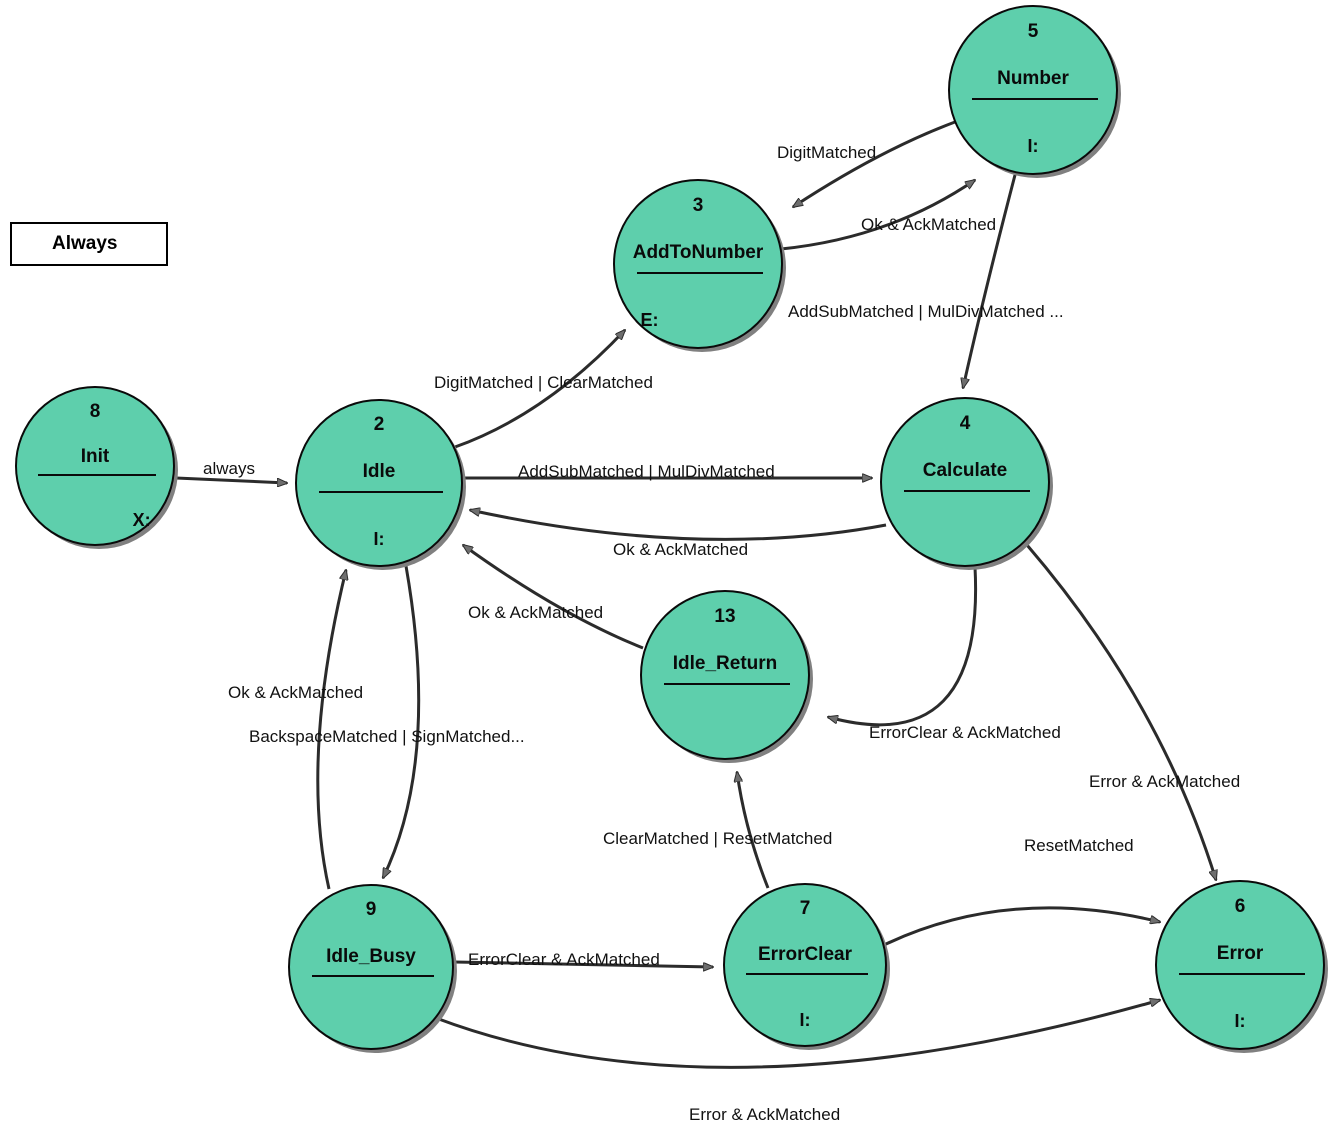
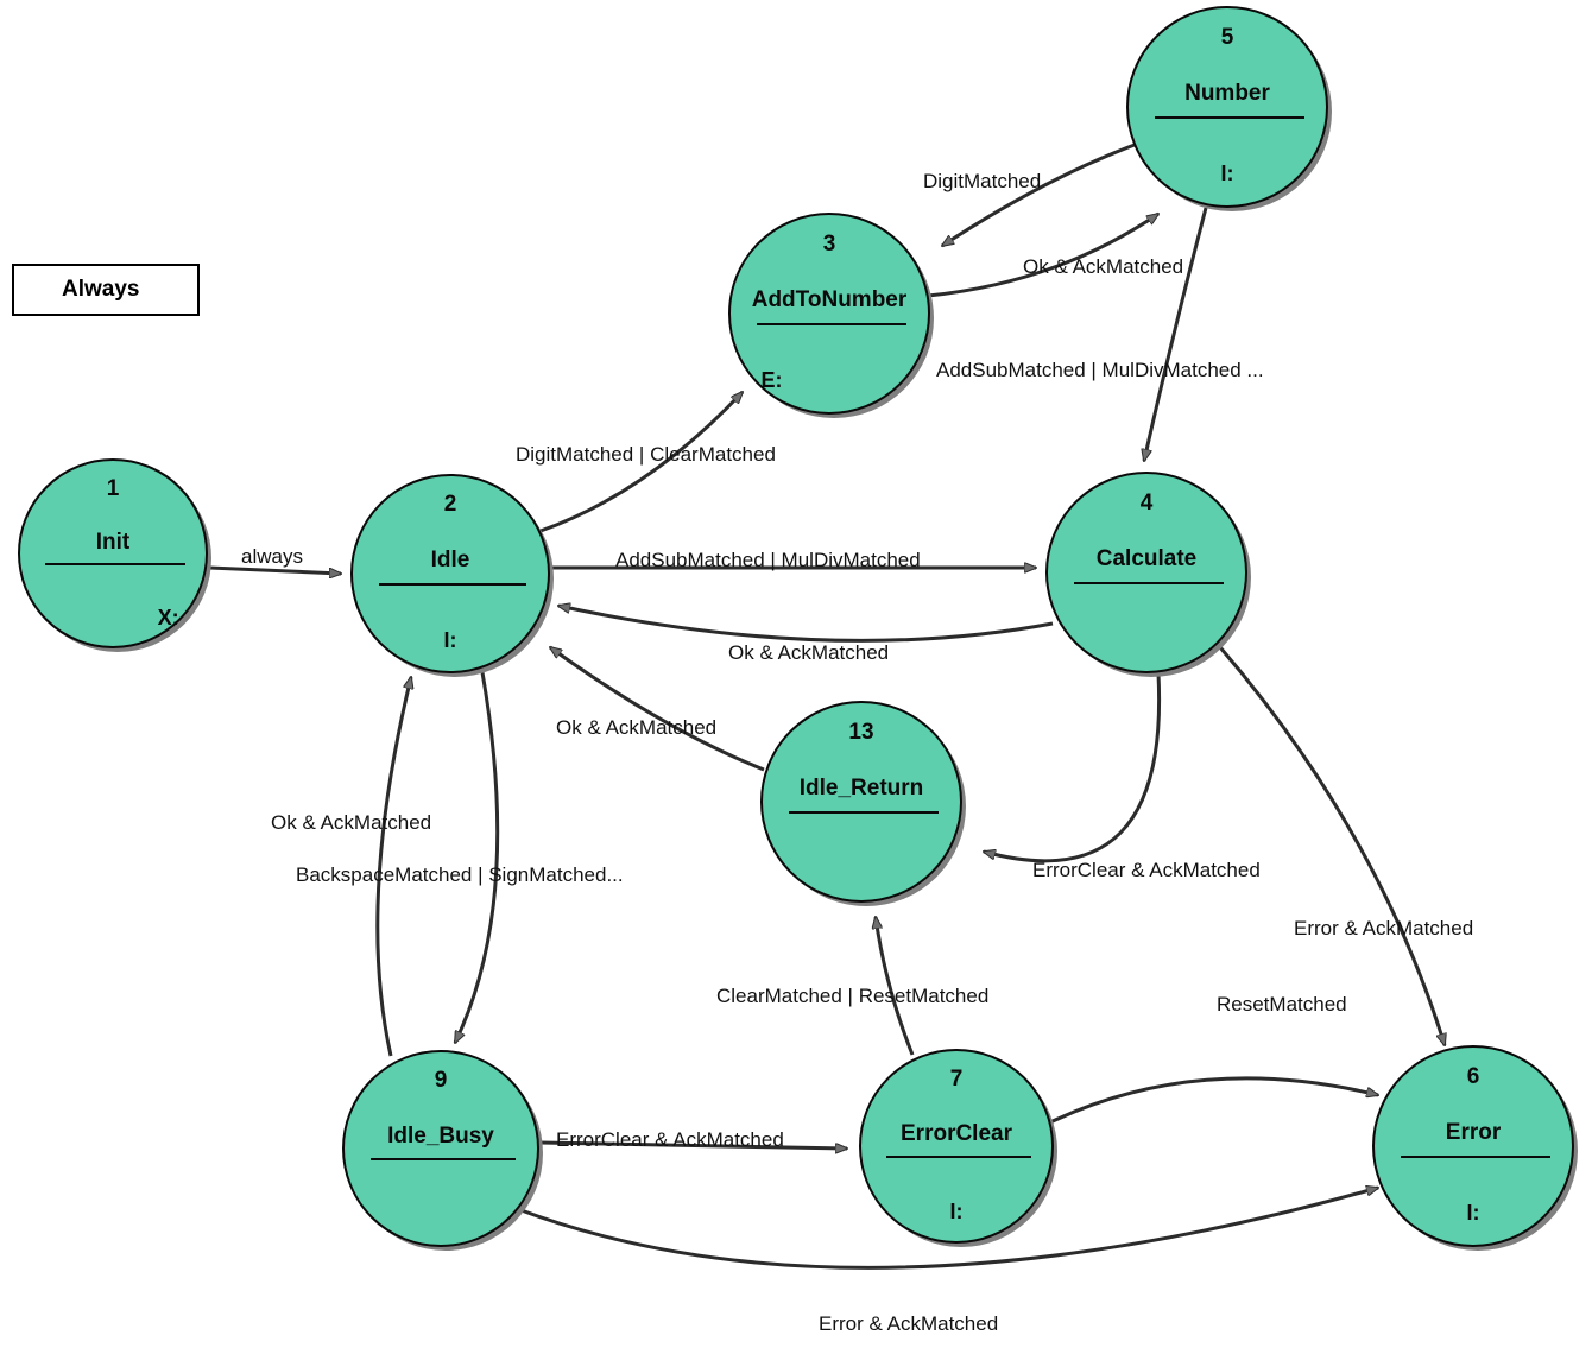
  Always
- 8
+ 1
  Init
  X:
  2
  Idle
  I:
  3
  AddToNumber
  E:
  4
  Calculate
  5
  Number
  I:
  6
  Error
  I:
  7
  ErrorClear
  I:
  9
  Idle_Busy
  13
  Idle_Return
  always
  DigitMatched | ClearMatched
  DigitMatched
  Ok & AckMatched
  AddSubMatched | MulDivMatched ...
  AddSubMatched | MulDivMatched
  Ok & AckMatched
  Ok & AckMatched
  Ok & AckMatched
  BackspaceMatched | SignMatched...
  ClearMatched | ResetMatched
  ErrorClear & AckMatched
  Error & AckMatched
  ResetMatched
  ErrorClear & AckMatched
  Error & AckMatched
